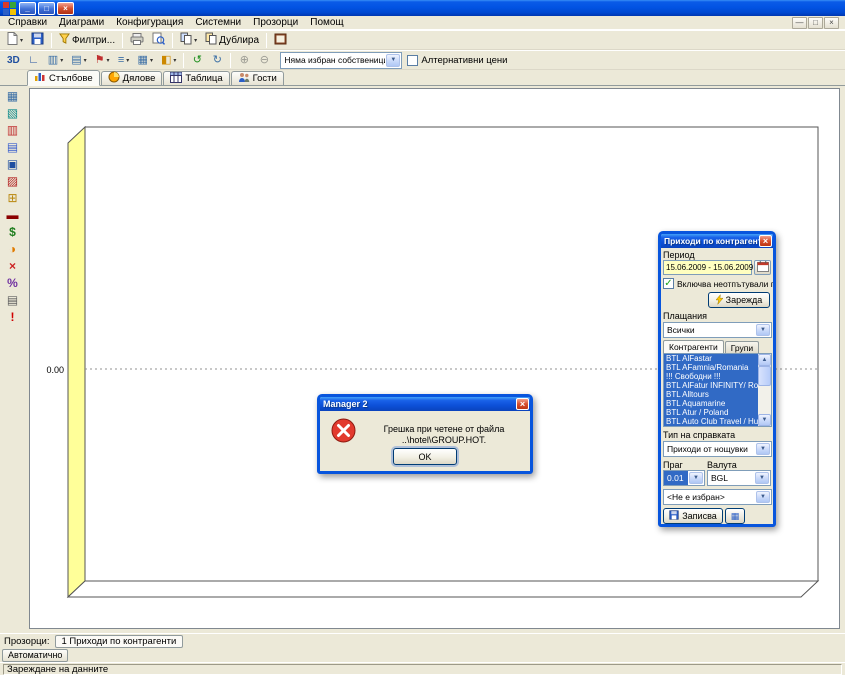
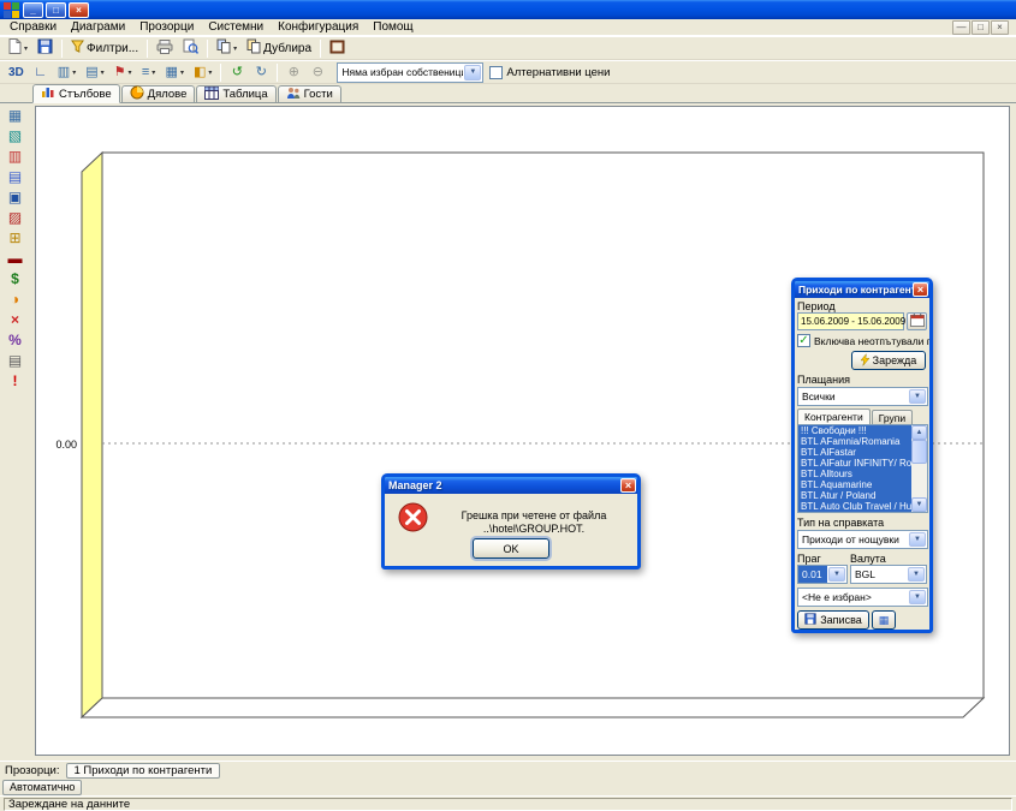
  _
  □
  ×
  Справки
  Диаграми
- Конфигурация
+ Прозорци
  Системни
- Прозорци
+ Конфигурация
  Помощ
  —
  □
  ×
  Филтри...
  Дублира
  3D
  ∟
  ▥
  ▤
  ⚑
  ≡
  ▦
  ◧
  ↺
  ↻
  ⊕
  ⊖
  Няма избран собствениц
  Алтернативни цени
  Стълбове
  Дялове
  Таблица
  Гости
  ▦
  ▧
  ▥
  ▤
  ▣
  ▨
  ⊞
  ▬
  $
  ◑
  ×
  %
  ▤
  !
  0.00
  Приходи по контраген
  ×
  Период
  15.06.2009 - 15.06.2009
  ✓
  Включва неотпътували г
  Зарежда
  Плащания
  Всички
  Контрагенти
  Групи
- BTL AlFastar
+ !!! Свободни !!!
  BTL AFamnia/Romania
- !!! Свободни !!!
+ BTL AlFastar
  BTL AlFatur INFINITY/ Ro
  BTL Alltours
  BTL Aquamarine
  BTL Atur / Poland
  BTL Auto Club Travel / Hu
  Тип на справката
  Приходи от нощувки
  Праг
  Валута
  0.01
  BGL
  <Не е избран>
  Записва
  ▦
  Manager 2
  ×
  Грешка при четене от файла ..\hotel\GROUP.HOT.
  OK
  Прозорци:
  1 Приходи по контрагенти
  Автоматично
  Зареждане на данните
